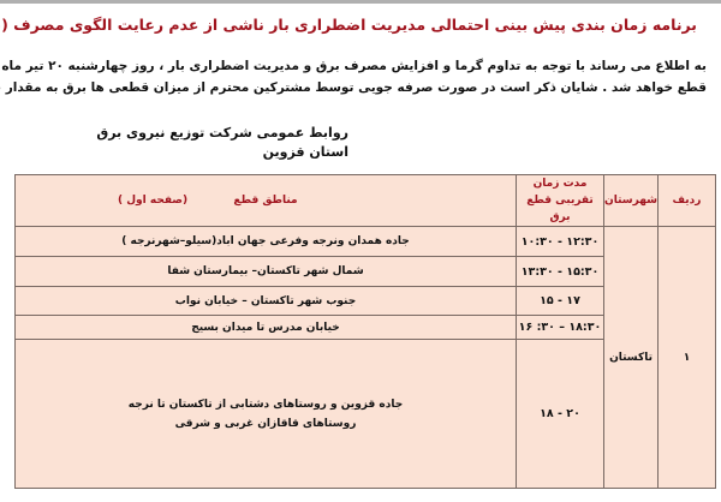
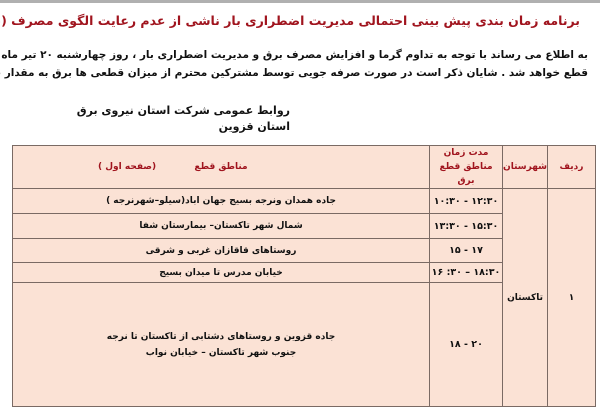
  برنامه زمان بندی پیش بینی احتمالی مدیریت اضطراری بار ناشی از عدم رعایت الگوی مصرف (
  به اطلاع می رساند با توجه به تداوم گرما و افزایش مصرف برق و مدیریت اضطراری بار ، روز چهارشنبه ۲۰ تیر ماه
  قطع خواهد شد . شایان ذکر است در صورت صرفه جویی توسط مشترکین محترم از میزان قطعی ها برق به مقدار
- روابط عمومی شرکت توزیع نیروی برق استان قزوین
+ روابط عمومی شرکت استان نیروی برق استان قزوین
- ردیف	شهرستان	مدت زمان تقریبی قطع برق	مناطق قطع (صفحه اول )
+ ردیف	شهرستان	مدت زمان مناطق قطع برق	مناطق قطع (صفحه اول )
- ۱	تاکستان	۱۰:۳۰ - ۱۲:۳۰	جاده همدان ونرجه وفرعی جهان اباد(سیلو–شهرنرجه )
+ ۱	تاکستان	۱۰:۳۰ - ۱۲:۳۰	جاده همدان ونرجه بسیج جهان اباد(سیلو–شهرنرجه )
  ۱۳:۳۰ - ۱۵:۳۰	شمال شهر تاکستان– بیمارستان شفا
- ۱۵ - ۱۷	جنوب شهر تاکستان – خیابان نواب
+ ۱۵ - ۱۷	روستاهای قاقازان غربی و شرقی
  ۱۶ :۳۰ – ۱۸:۳۰	خیابان مدرس تا میدان بسیج
- ۱۸ - ۲۰	جاده قزوین و روستاهای دشتابی از تاکستان تا نرجه روستاهای قاقازان غربی و شرقی
+ ۱۸ - ۲۰	جاده قزوین و روستاهای دشتابی از تاکستان تا نرجه جنوب شهر تاکستان – خیابان نواب
